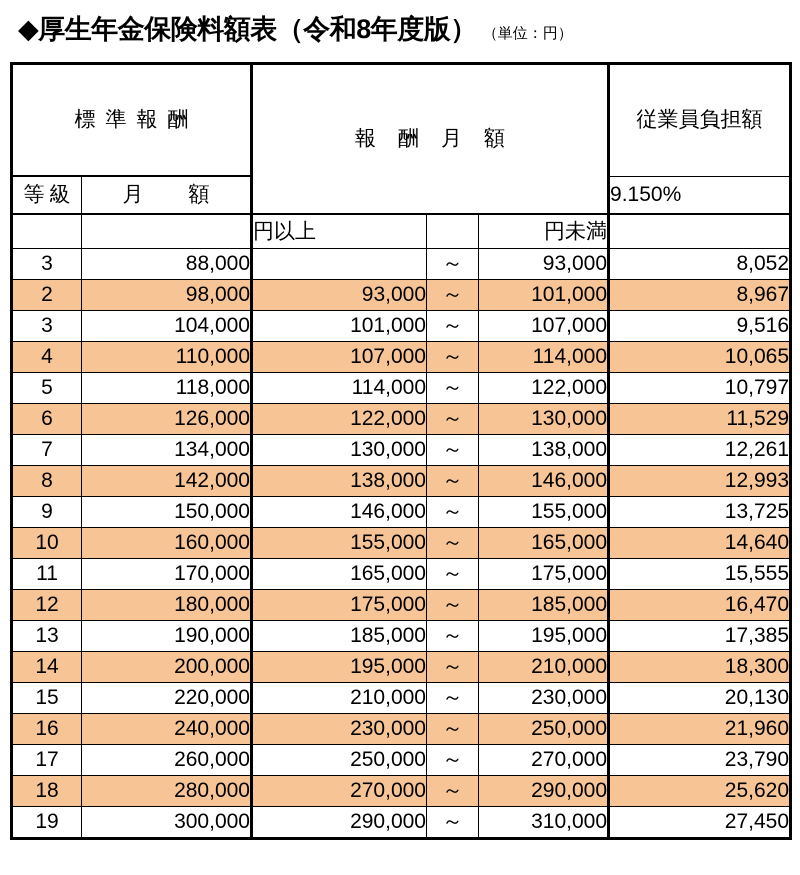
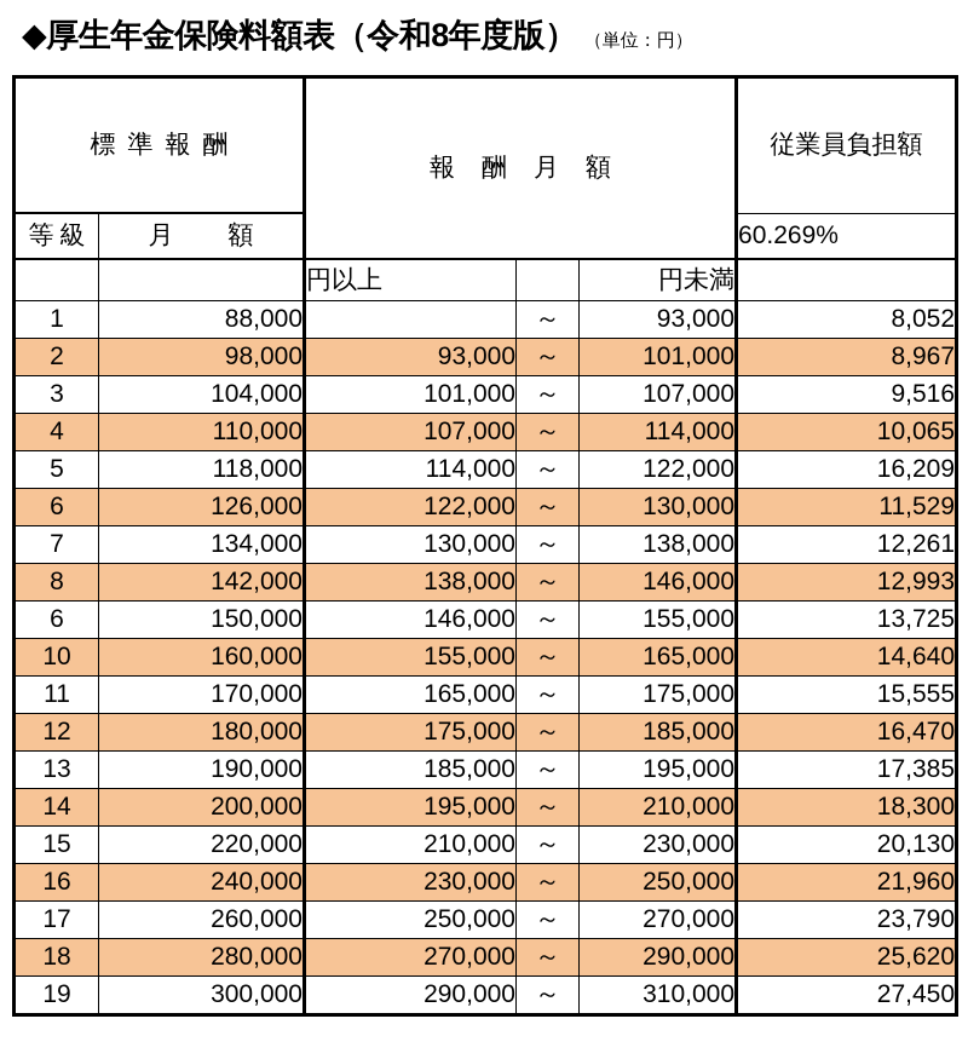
  ◆厚生年金保険料額表（令和8年度版）
  （単位：円）
  標準報酬	報酬月額	従業員負担額
- 等級	月 額	9.150%
+ 等級	月 額	60.269%
  		円以上		円未満
- 3	88,000		～	93,000	8,052
+ 1	88,000		～	93,000	8,052
  2	98,000	93,000	～	101,000	8,967
  3	104,000	101,000	～	107,000	9,516
  4	110,000	107,000	～	114,000	10,065
- 5	118,000	114,000	～	122,000	10,797
+ 5	118,000	114,000	～	122,000	16,209
  6	126,000	122,000	～	130,000	11,529
  7	134,000	130,000	～	138,000	12,261
  8	142,000	138,000	～	146,000	12,993
- 9	150,000	146,000	～	155,000	13,725
+ 6	150,000	146,000	～	155,000	13,725
  10	160,000	155,000	～	165,000	14,640
  11	170,000	165,000	～	175,000	15,555
  12	180,000	175,000	～	185,000	16,470
  13	190,000	185,000	～	195,000	17,385
  14	200,000	195,000	～	210,000	18,300
  15	220,000	210,000	～	230,000	20,130
  16	240,000	230,000	～	250,000	21,960
  17	260,000	250,000	～	270,000	23,790
  18	280,000	270,000	～	290,000	25,620
  19	300,000	290,000	～	310,000	27,450
